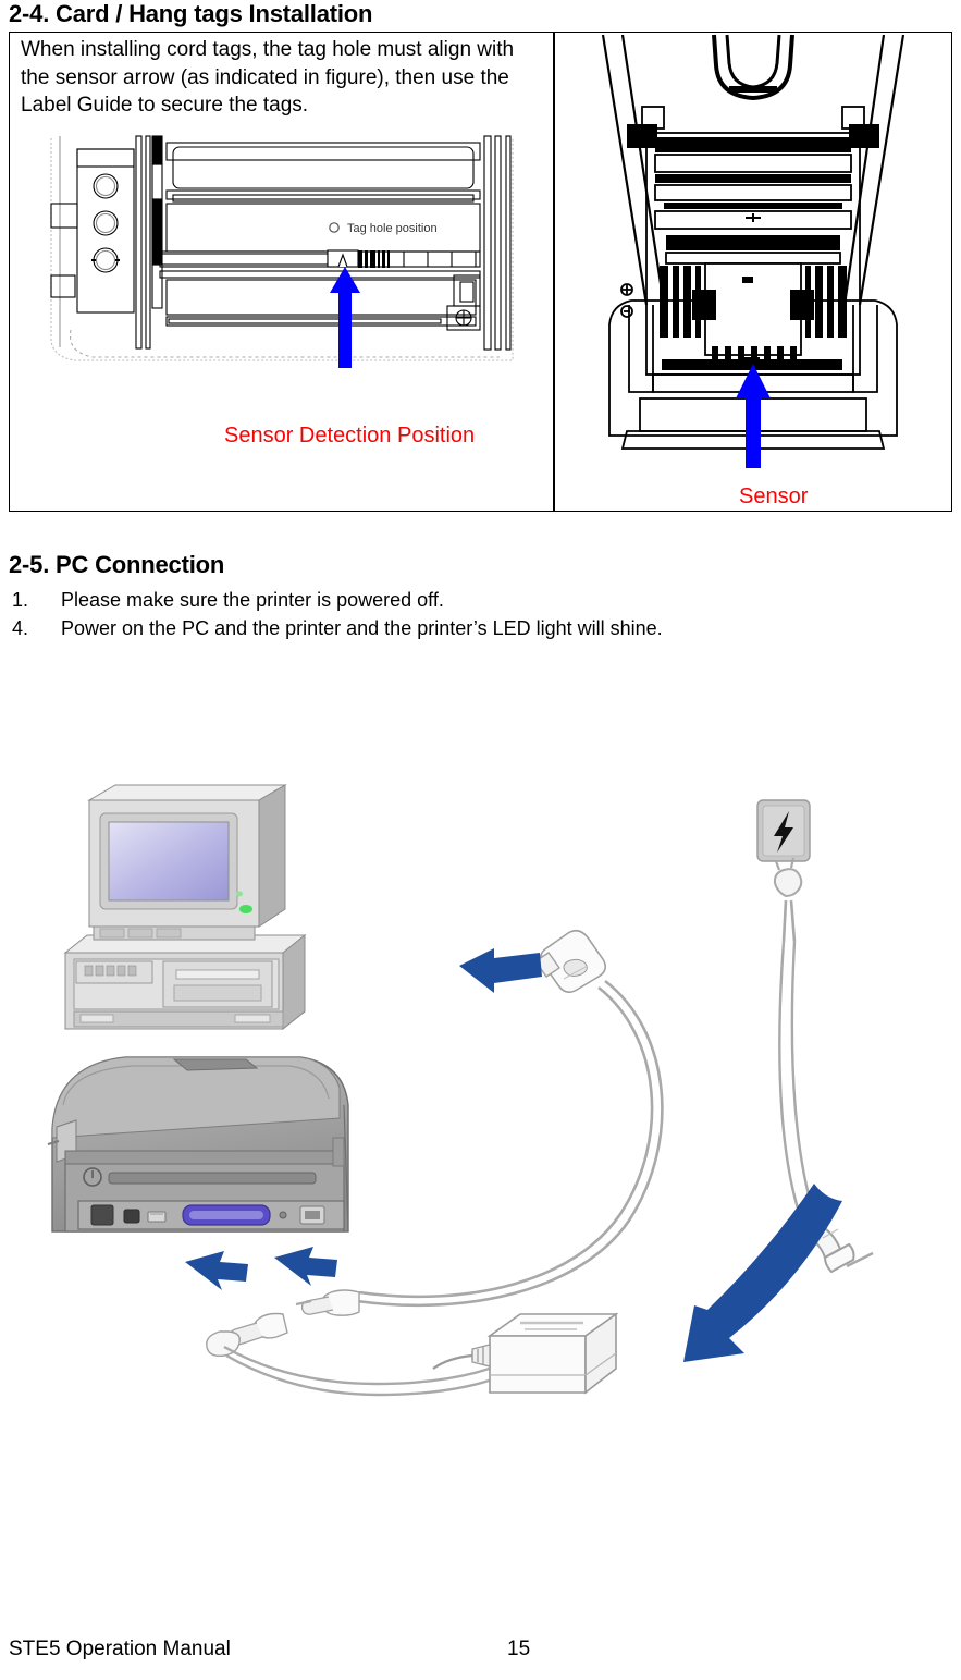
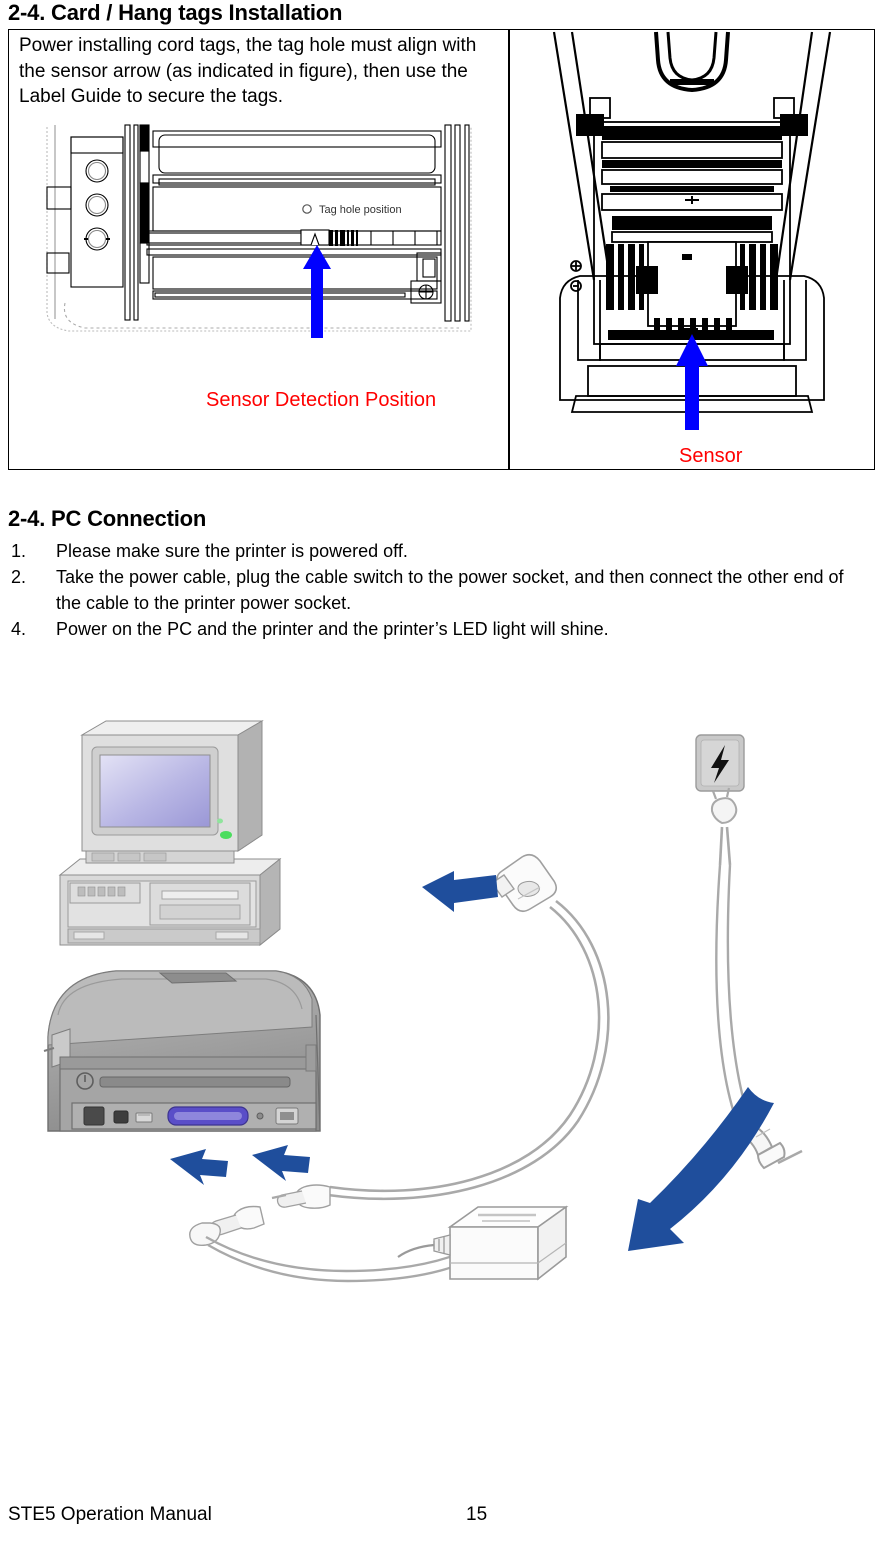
  2-4. Card / Hang tags Installation
- When installing cord tags, the tag hole must align with the sensor arrow (as indicated in figure), then use the Label Guide to secure the tags.
+ Power installing cord tags, the tag hole must align with the sensor arrow (as indicated in figure), then use the Label Guide to secure the tags.
  Tag hole position
  Sensor Detection Position
  Sensor
- 2-5. PC Connection
+ 2-4. PC Connection
  1.
  Please make sure the printer is powered off.
+ 2.
+ Take the power cable, plug the cable switch to the power socket, and then connect the other end of the cable to the printer power socket.
  4.
  Power on the PC and the printer and the printer’s LED light will shine.
  STE5 Operation Manual
  15
